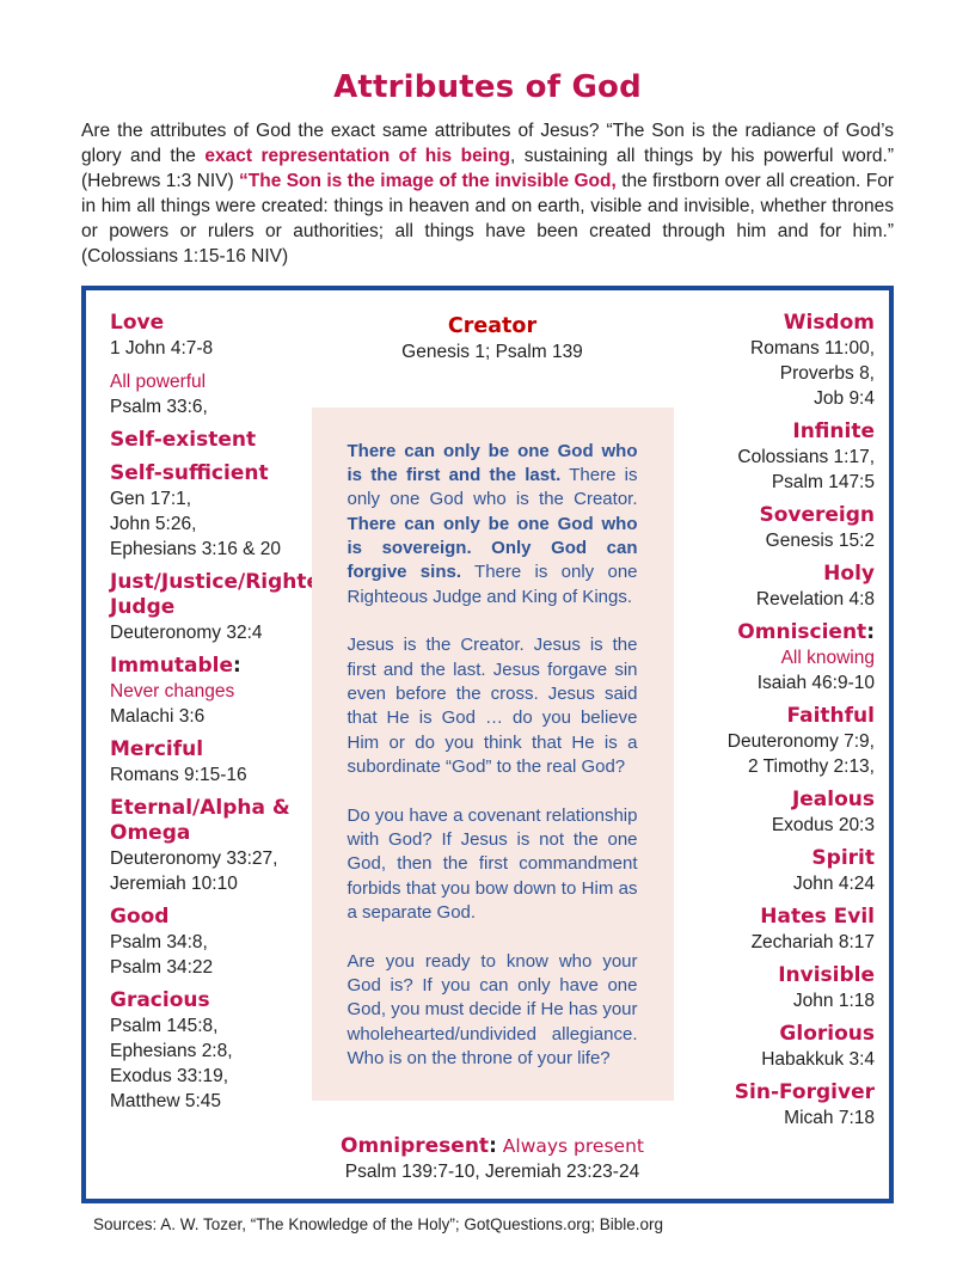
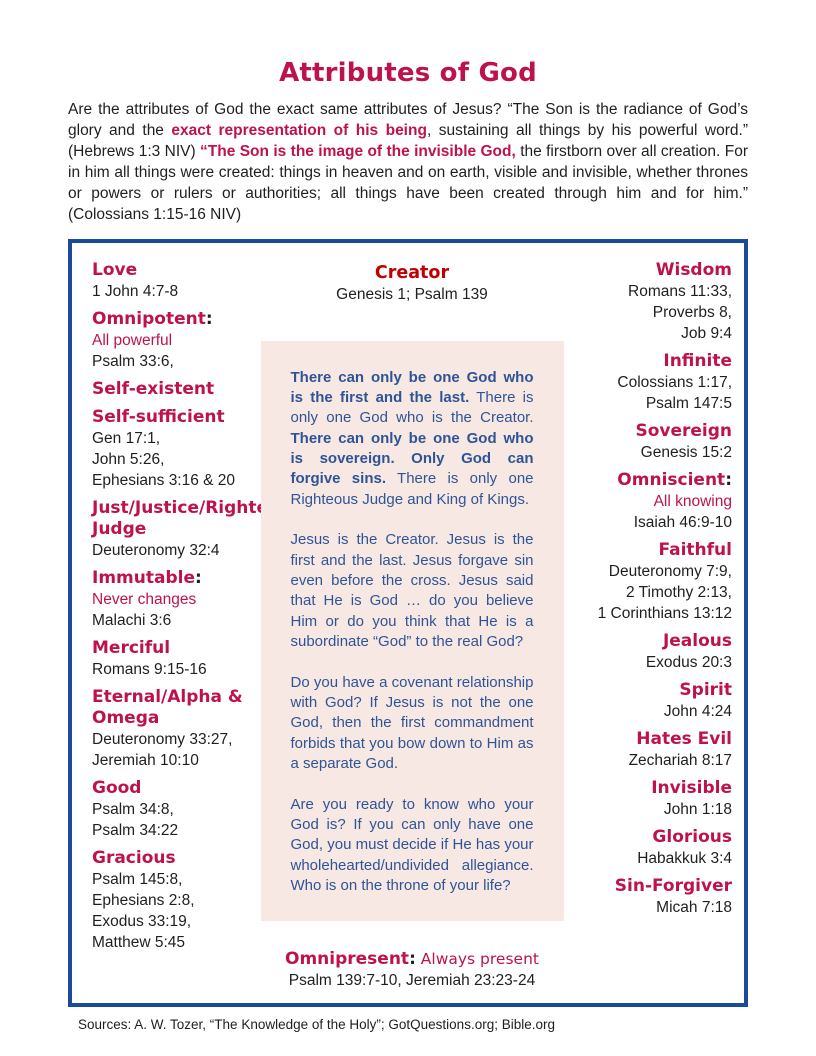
  Attributes of God
  Are the attributes of God the exact same attributes of Jesus? “The Son is the radiance of God’s glory and the exact representation of his being, sustaining all things by his powerful word.” (Hebrews 1:3 NIV) “The Son is the image of the invisible God, the firstborn over all creation. For in him all things were created: things in heaven and on earth, visible and invisible, whether thrones or powers or rulers or authorities; all things have been created through him and for him.” (Colossians 1:15-16 NIV)
  Love
  1 John 4:7-8
+ Omnipotent:
  All powerful
  Psalm 33:6,
  Self-existent
  Self-sufficient
  Gen 17:1,
  John 5:26,
  Ephesians 3:16 & 20
  Just/Justice/Right Judge
  Deuteronomy 32:4
  Immutable:
  Never changes
  Malachi 3:6
  Merciful
  Romans 9:15-16
  Eternal/Alpha & Omega
  Deuteronomy 33:27,
  Jeremiah 10:10
  Good
  Psalm 34:8,
  Psalm 34:22
  Gracious
  Psalm 145:8,
  Ephesians 2:8,
  Exodus 33:19,
  Matthew 5:45
  Creator
  Genesis 1; Psalm 139
  There can only be one God who is the first and the last. There is only one God who is the Creator. There can only be one God who is sovereign. Only God can forgive sins. There is only one Righteous Judge and King of Kings.
  Jesus is the Creator. Jesus is the first and the last. Jesus forgave sin even before the cross. Jesus said that He is God … do you believe Him or do you think that He is a subordinate “God” to the real God?
  Do you have a covenant relation­ship with God? If Jesus is not the one God, then the first command­ment forbids that you bow down to Him as a separate God.
  Are you ready to know who your God is? If you can only have one God, you must decide if He has your wholehearted/undivided allegiance. Who is on the throne of your life?
  Omnipresent: Always present
  Psalm 139:7-10, Jeremiah 23:23-24
  Wisdom
- Romans 11:00,
+ Romans 11:33,
  Proverbs 8,
  Job 9:4
  Infinite
  Colossians 1:17,
  Psalm 147:5
  Sovereign
  Genesis 15:2
- Holy
- Revelation 4:8
  Omniscient:
  All knowing
  Isaiah 46:9-10
  Faithful
  Deuteronomy 7:9,
  2 Timothy 2:13,
+ 1 Corinthians 13:12
  Jealous
  Exodus 20:3
  Spirit
  John 4:24
  Hates Evil
  Zechariah 8:17
  Invisible
  John 1:18
  Glorious
  Habakkuk 3:4
  Sin-Forgiver
  Micah 7:18
  Sources: A. W. Tozer, “The Knowledge of the Holy”; GotQuestions.org; Bible.org
